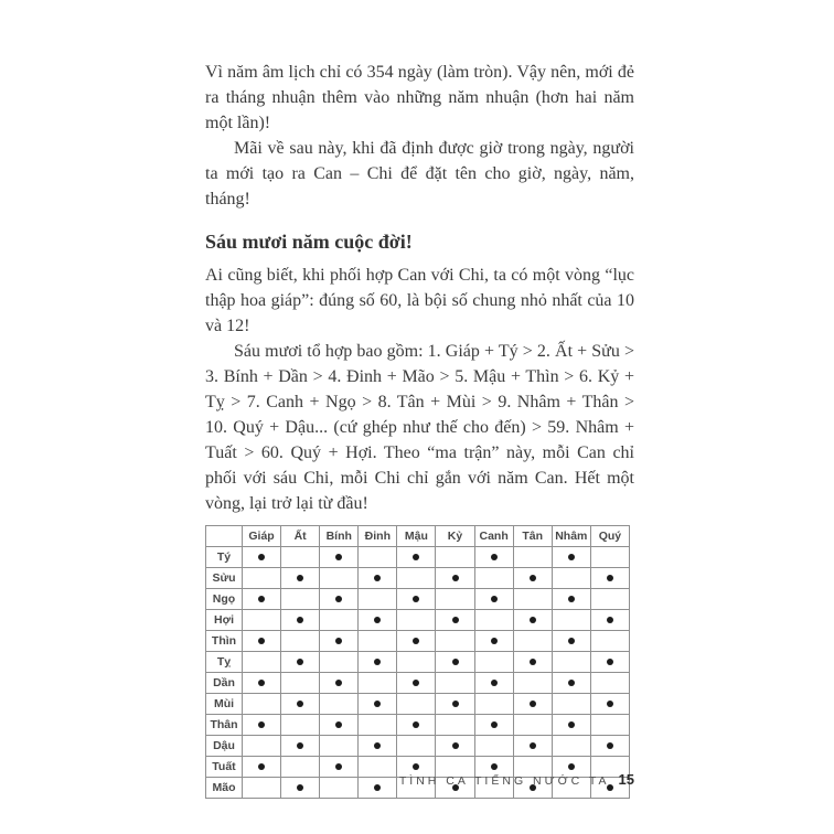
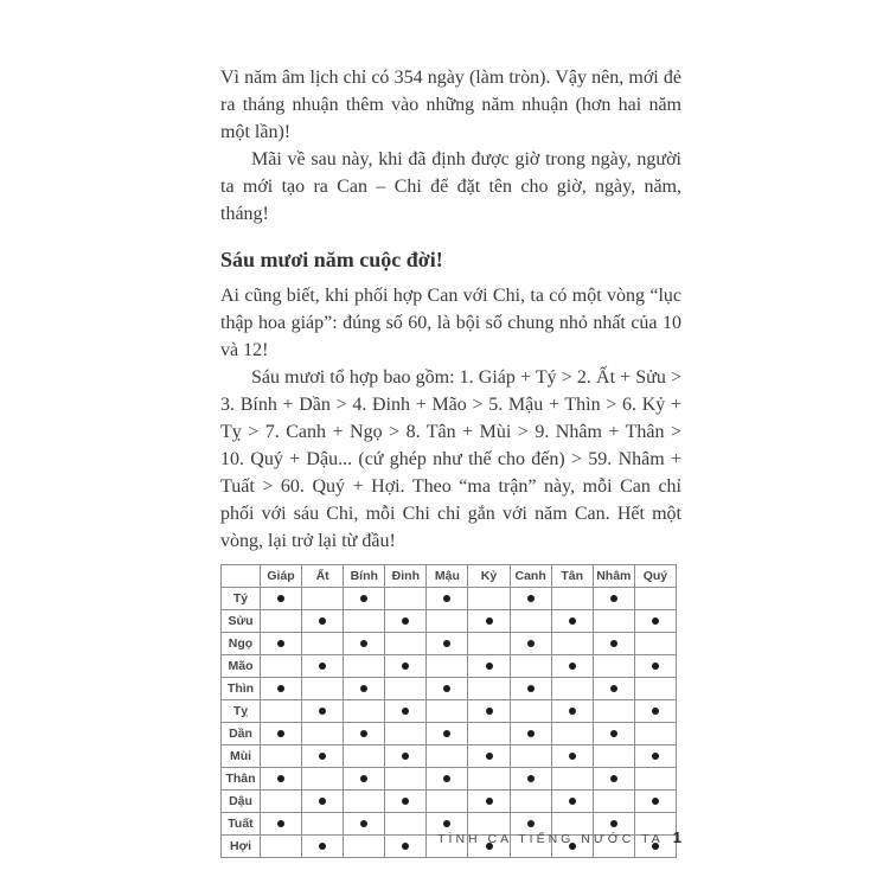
  Vì năm âm lịch chỉ có 354 ngày (làm tròn). Vậy nên, mới đẻ ra tháng nhuận thêm vào những năm nhuận (hơn hai năm một lần)!
  Mãi về sau này, khi đã định được giờ trong ngày, người ta mới tạo ra Can – Chi để đặt tên cho giờ, ngày, năm, tháng!
  Sáu mươi năm cuộc đời!
  Ai cũng biết, khi phối hợp Can với Chi, ta có một vòng “lục thập hoa giáp”: đúng số 60, là bội số chung nhỏ nhất của 10 và 12!
  Sáu mươi tổ hợp bao gồm: 1. Giáp + Tý > 2. Ất + Sửu > 3. Bính + Dần > 4. Đinh + Mão > 5. Mậu + Thìn > 6. Kỷ + Tỵ > 7. Canh + Ngọ > 8. Tân + Mùi > 9. Nhâm + Thân > 10. Quý + Dậu... (cứ ghép như thế cho đến) > 59. Nhâm + Tuất > 60. Quý + Hợi. Theo “ma trận” này, mỗi Can chỉ phối với sáu Chi, mỗi Chi chỉ gắn với năm Can. Hết một vòng, lại trở lại từ đầu!
  	Giáp	Ất	Bính	Đinh	Mậu	Kỷ	Canh	Tân	Nhâm	Quý
  Tý
  Sửu
  Ngọ
- Hợi
+ Mão
  Thìn
  Tỵ
  Dần
  Mùi
  Thân
  Dậu
  Tuất
- Mão
+ Hợi
- TÌNH CA TIẾNG NƯỚC TA 15
+ TÌNH CA TIẾNG NƯỚC TA 1
